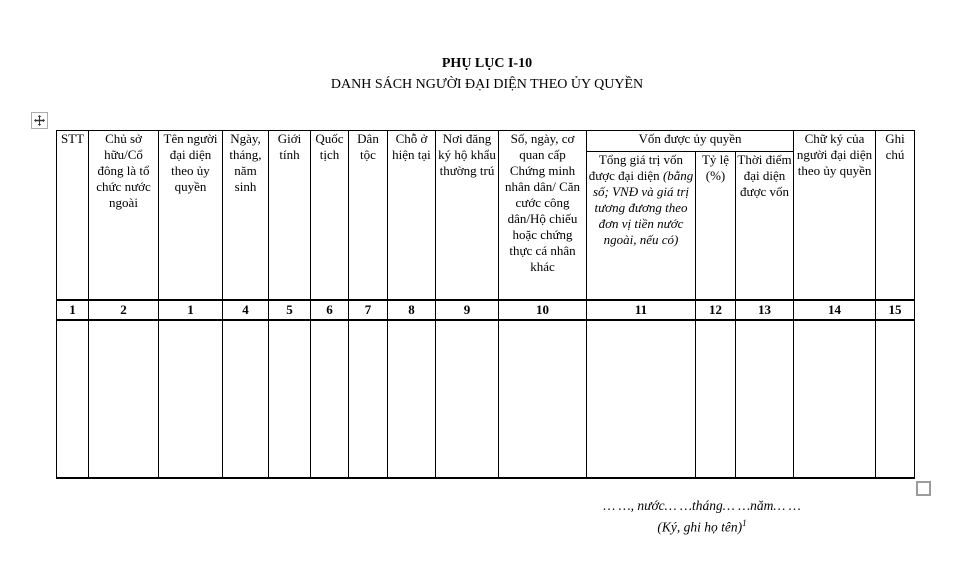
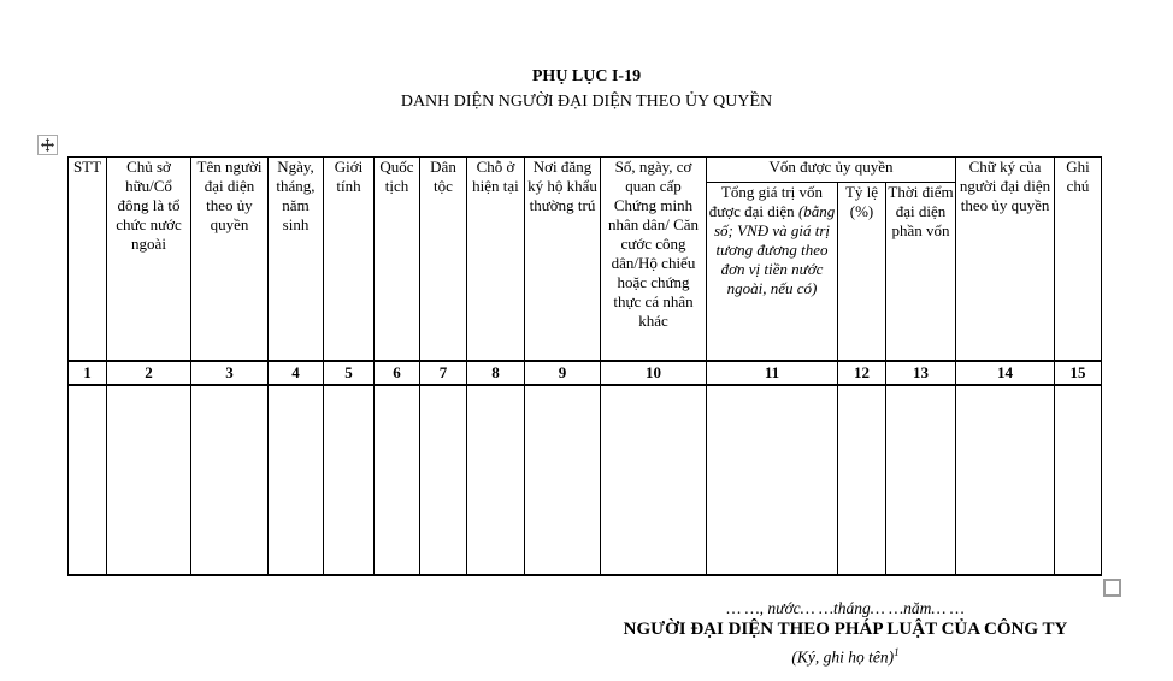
- PHỤ LỤC I-10
+ PHỤ LỤC I-19
- DANH SÁCH NGƯỜI ĐẠI DIỆN THEO ỦY QUYỀN
+ DANH DIỆN NGƯỜI ĐẠI DIỆN THEO ỦY QUYỀN
  STT	Chủ sở hữu/Cổ đông là tổ chức nước ngoài	Tên người đại diện theo ủy quyền	Ngày, tháng, năm sinh	Giới tính	Quốc tịch	Dân tộc	Chỗ ở hiện tại	Nơi đăng ký hộ khẩu thường trú	Số, ngày, cơ quan cấp Chứng minh nhân dân/ Căn cước công dân/Hộ chiếu hoặc chứng thực cá nhân khác	Vốn được ủy quyền	Chữ ký của người đại diện theo ủy quyền	Ghi chú
- Tổng giá trị vốn được đại diện (bằng số; VNĐ và giá trị tương đương theo đơn vị tiền nước ngoài, nếu có)	Tỷ lệ (%)	Thời điểm đại diện được vốn
+ Tổng giá trị vốn được đại diện (bằng số; VNĐ và giá trị tương đương theo đơn vị tiền nước ngoài, nếu có)	Tỷ lệ (%)	Thời điểm đại diện phần vốn
- 1	2	1	4	5	6	7	8	9	10	11	12	13	14	15
+ 1	2	3	4	5	6	7	8	9	10	11	12	13	14	15
  … …, nước… …tháng… …năm… …
+ NGƯỜI ĐẠI DIỆN THEO PHÁP LUẬT CỦA CÔNG TY
  (Ký, ghi họ tên)1
